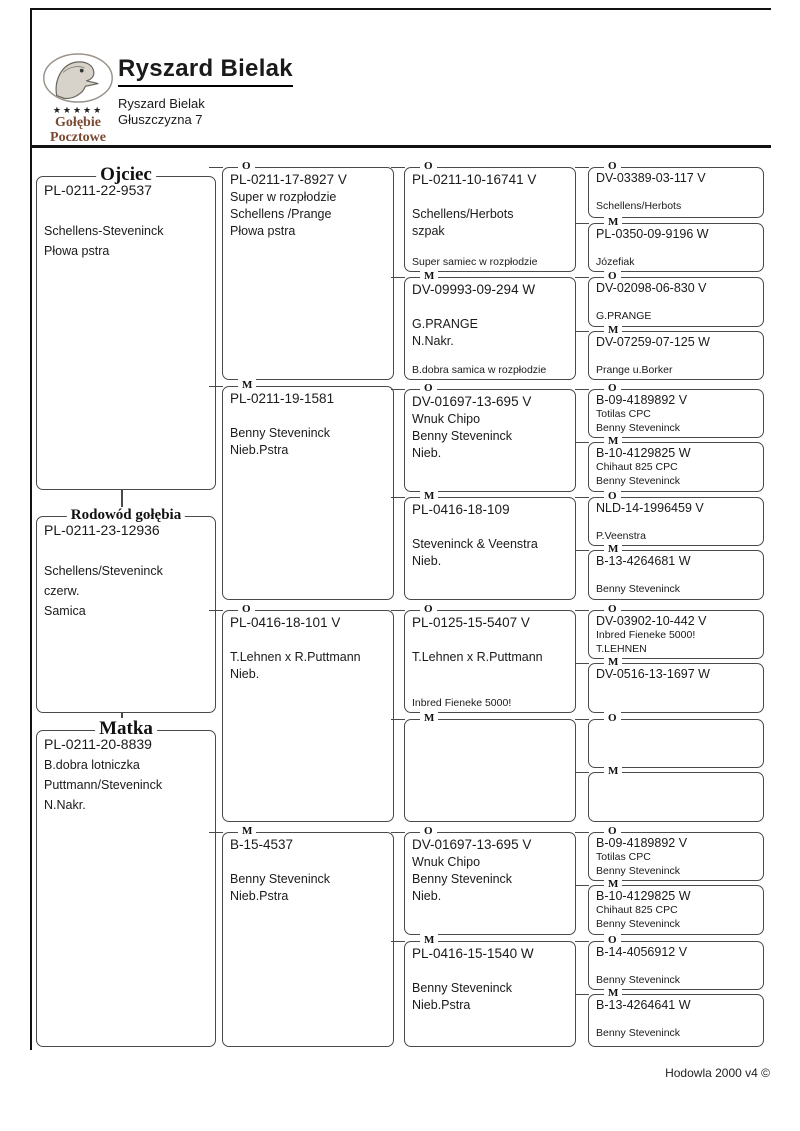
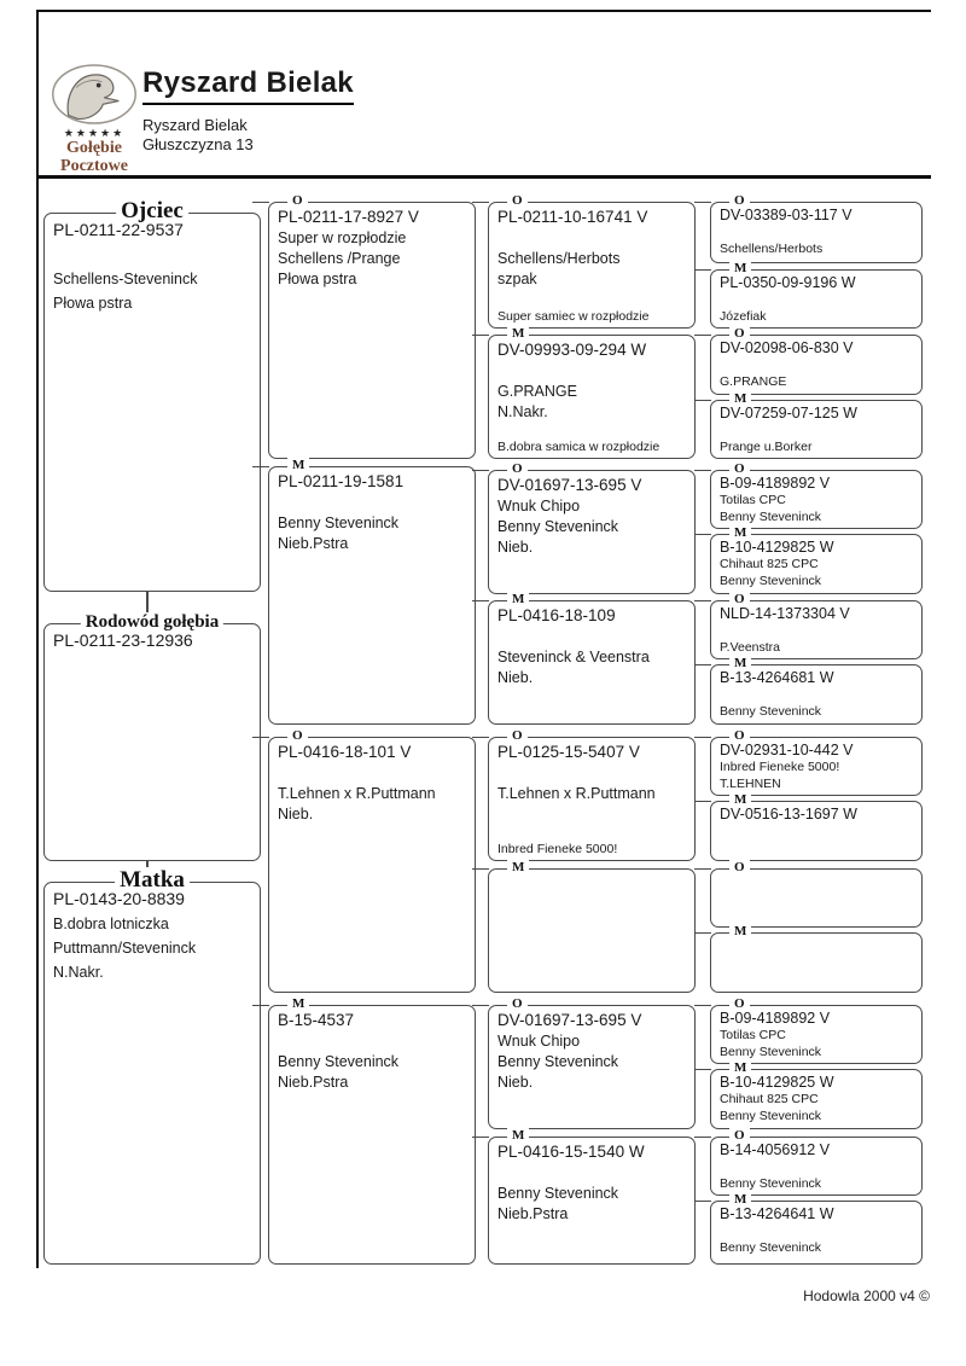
  ★★★★★
  Gołębie
  Pocztowe
  Ryszard Bielak
  Ryszard Bielak
- Głuszczyzna 7
+ Głuszczyzna 13
  Ojciec
  PL-0211-22-9537
  Schellens-Steveninck
  Płowa pstra
  Rodowód gołębia
  PL-0211-23-12936
- Schellens/Steveninck
- czerw.
- Samica
  Matka
- PL-0211-20-8839
+ PL-0143-20-8839
  B.dobra lotniczka
  Puttmann/Steveninck
  N.Nakr.
  O
  PL-0211-17-8927 V
  Super w rozpłodzie
  Schellens /Prange
  Płowa pstra
  M
  PL-0211-19-1581
  Benny Steveninck
  Nieb.Pstra
  O
  PL-0416-18-101 V
  T.Lehnen x R.Puttmann
  Nieb.
  M
  B-15-4537
  Benny Steveninck
  Nieb.Pstra
  O
  PL-0211-10-16741 V
  Schellens/Herbots
  szpak
  Super samiec w rozpłodzie
  M
  DV-09993-09-294 W
  G.PRANGE
  N.Nakr.
  B.dobra samica w rozpłodzie
  O
  DV-01697-13-695 V
  Wnuk Chipo
  Benny Steveninck
  Nieb.
  M
  PL-0416-18-109
  Steveninck & Veenstra
  Nieb.
  O
  PL-0125-15-5407 V
  T.Lehnen x R.Puttmann
  Inbred Fieneke 5000!
  M
  O
  DV-01697-13-695 V
  Wnuk Chipo
  Benny Steveninck
  Nieb.
  M
  PL-0416-15-1540 W
  Benny Steveninck
  Nieb.Pstra
  O
  DV-03389-03-117 V
  Schellens/Herbots
  M
  PL-0350-09-9196 W
  Józefiak
  O
  DV-02098-06-830 V
  G.PRANGE
  M
  DV-07259-07-125 W
  Prange u.Borker
  O
  B-09-4189892 V
  Totilas CPC
  Benny Steveninck
  M
  B-10-4129825 W
  Chihaut 825 CPC
  Benny Steveninck
  O
- NLD-14-1996459 V
+ NLD-14-1373304 V
  P.Veenstra
  M
  B-13-4264681 W
  Benny Steveninck
  O
- DV-03902-10-442 V
+ DV-02931-10-442 V
  Inbred Fieneke 5000!
  T.LEHNEN
  M
  DV-0516-13-1697 W
  O
  M
  O
  B-09-4189892 V
  Totilas CPC
  Benny Steveninck
  M
  B-10-4129825 W
  Chihaut 825 CPC
  Benny Steveninck
  O
  B-14-4056912 V
  Benny Steveninck
  M
  B-13-4264641 W
  Benny Steveninck
  Hodowla 2000 v4 ©
